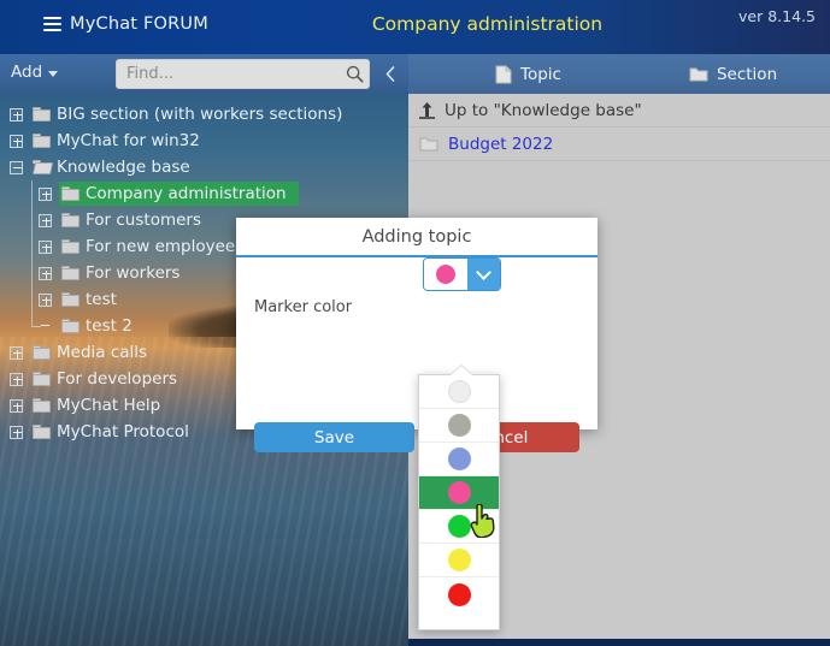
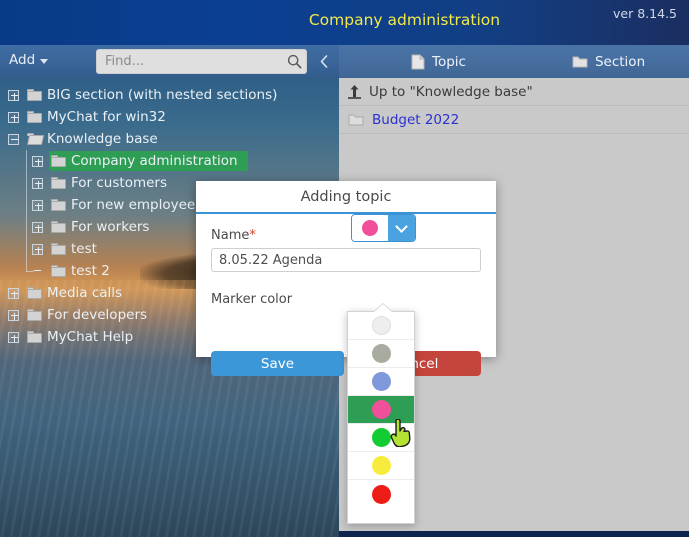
- MyChat FORUM
  Company administration
  ver 8.14.5
  Add
  Find...
  Topic
  Section
- BIG section (with workers sections)
+ BIG section (with nested sections)
  MyChat for win32
  Knowledge base
  Company administration
  For customers
  For new employee
  For workers
  test
  test 2
  Media calls
  For developers
  MyChat Help
- MyChat Protocol
  Up to "Knowledge base"
  Budget 2022
  Adding topic
+ Name*
+ 8.05.22 Agenda
  Marker color
  Save
